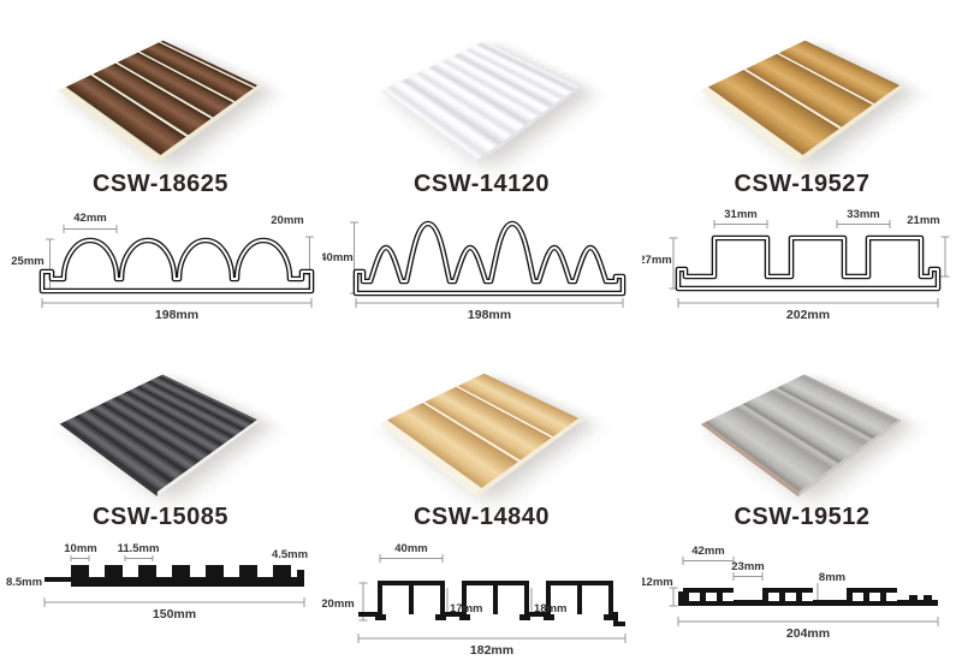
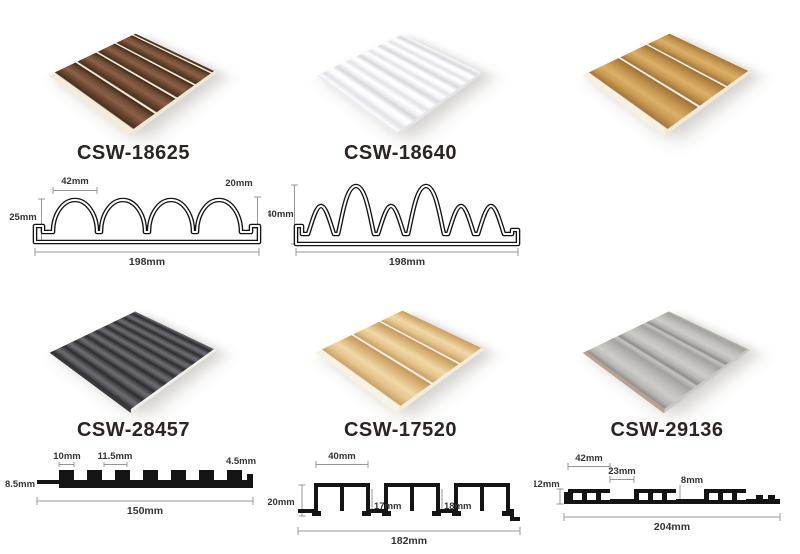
  CSW-18625
  42mm
  20mm
  25mm
  198mm
- CSW-14120
+ CSW-18640
  40mm
  198mm
- CSW-19527
- 31mm
- 33mm
- 21mm
- 27mm
- 202mm
- CSW-15085
+ CSW-28457
  10mm
  11.5mm
  4.5mm
  8.5mm
  150mm
- CSW-14840
+ CSW-17520
  40mm
  20mm
  17mm
  18mm
  182mm
- CSW-19512
+ CSW-29136
  42mm
  23mm
  8mm
  12mm
  204mm
